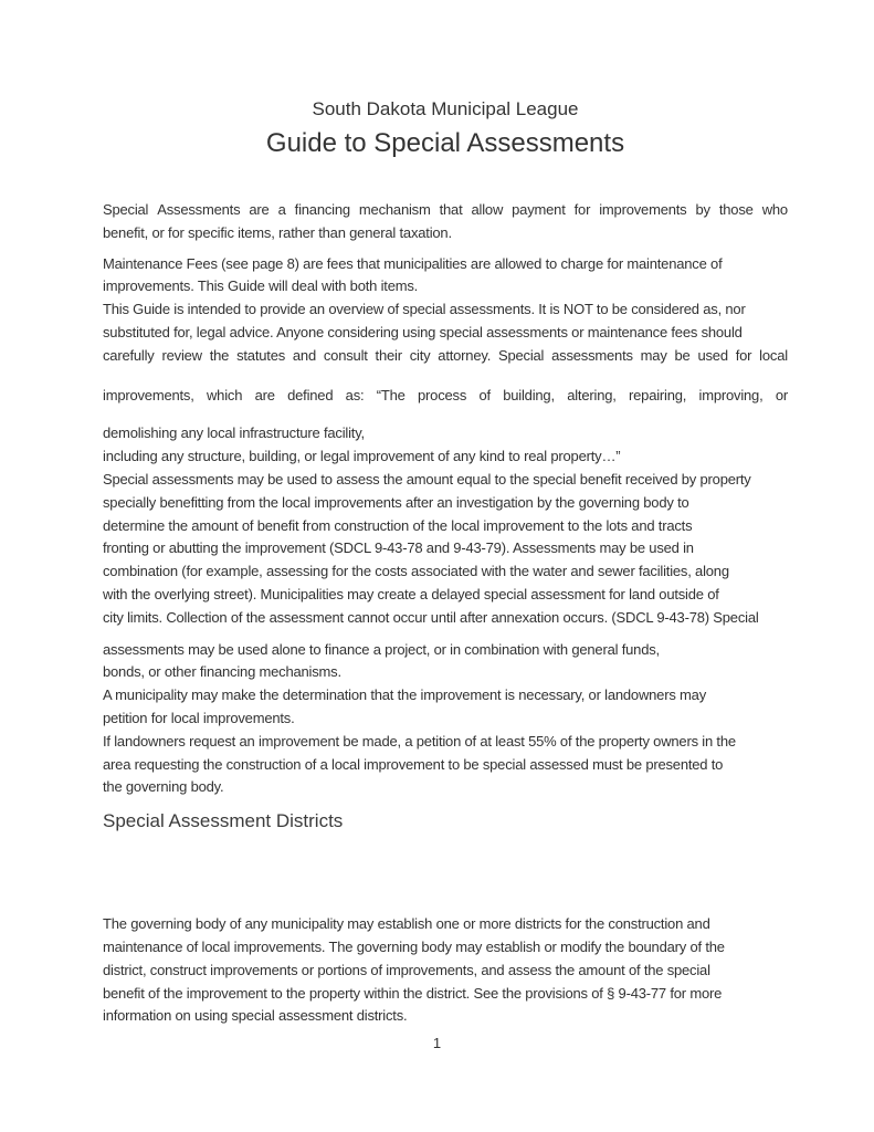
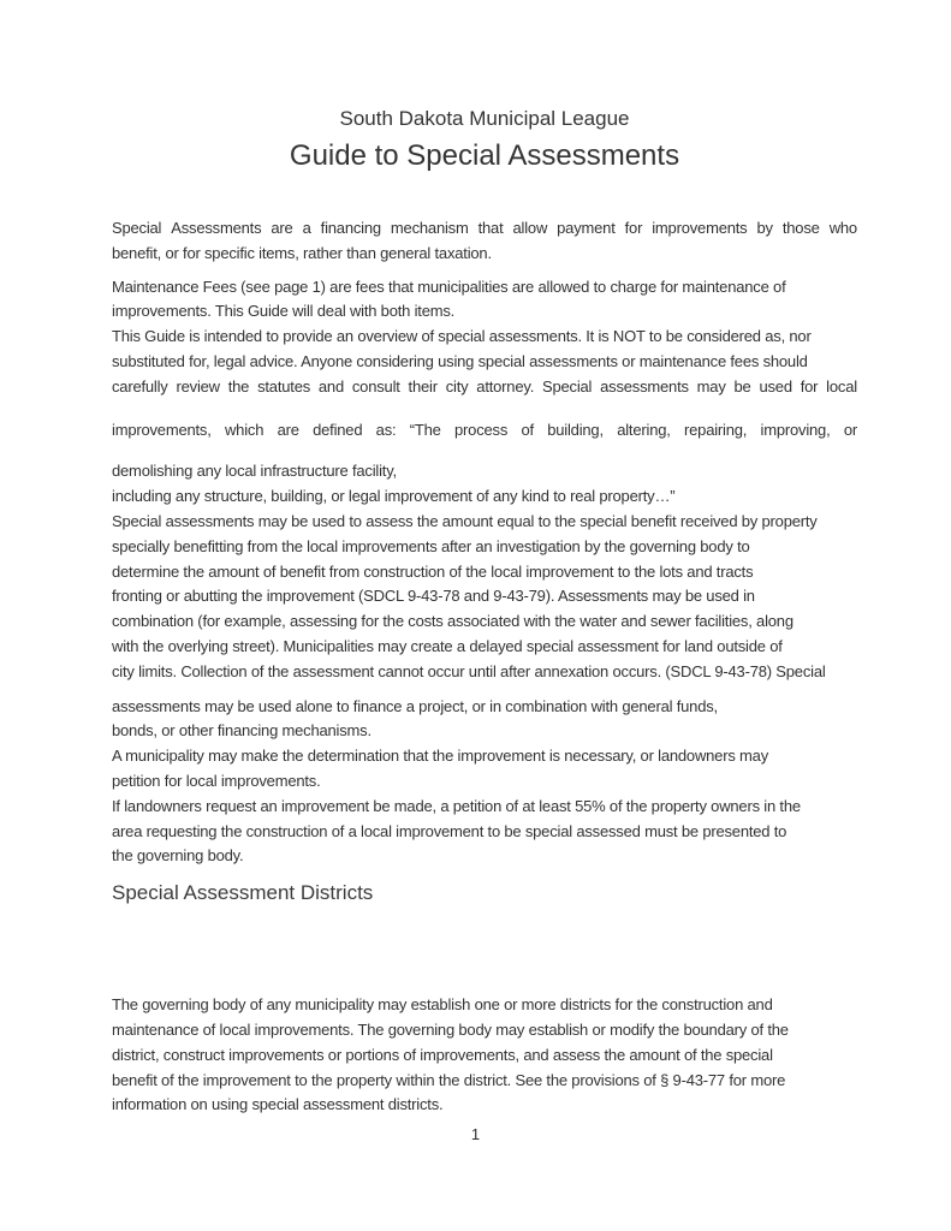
  South Dakota Municipal League
  Guide to Special Assessments
  Special
  Assessments
  are
  a
  financing
  mechanism
  that
  allow
  payment
  for
  improvements
  by
  those
  who
  benefit, or for specific items, rather than general taxation.
- Maintenance Fees (see page 8) are fees that municipalities are allowed to charge for maintenance of
+ Maintenance Fees (see page 1) are fees that municipalities are allowed to charge for maintenance of
  improvements. This Guide will deal with both items.
  This Guide is intended to provide an overview of special assessments. It is NOT to be considered as, nor
  substituted for, legal advice. Anyone considering using special assessments or maintenance fees should
  carefully
  review
  the
  statutes
  and
  consult
  their
  city
  attorney.
  Special
  assessments
  may
  be
  used
  for
  local
  improvements,
  which
  are
  defined
  as:
  “The
  process
  of
  building,
  altering,
  repairing,
  improving,
  or
  demolishing any local infrastructure facility,
  including any structure, building, or legal improvement of any kind to real property…”
  Special assessments may be used to assess the amount equal to the special benefit received by property
  specially benefitting from the local improvements after an investigation by the governing body to
  determine the amount of benefit from construction of the local improvement to the lots and tracts
  fronting or abutting the improvement (SDCL 9-43-78 and 9-43-79). Assessments may be used in
  combination (for example, assessing for the costs associated with the water and sewer facilities, along
  with the overlying street). Municipalities may create a delayed special assessment for land outside of
  city limits. Collection of the assessment cannot occur until after annexation occurs. (SDCL 9-43-78) Special
  assessments may be used alone to finance a project, or in combination with general funds,
  bonds, or other financing mechanisms.
  A municipality may make the determination that the improvement is necessary, or landowners may
  petition for local improvements.
  If landowners request an improvement be made, a petition of at least 55% of the property owners in the
  area requesting the construction of a local improvement to be special assessed must be presented to
  the governing body.
  Special Assessment Districts
  The governing body of any municipality may establish one or more districts for the construction and
  maintenance of local improvements. The governing body may establish or modify the boundary of the
  district, construct improvements or portions of improvements, and assess the amount of the special
  benefit of the improvement to the property within the district. See the provisions of § 9-43-77 for more
  information on using special assessment districts.
  1
